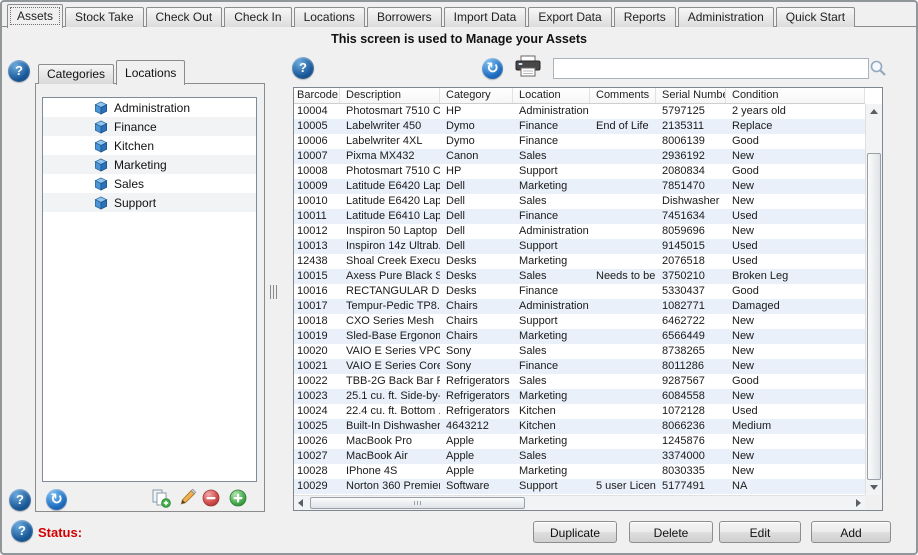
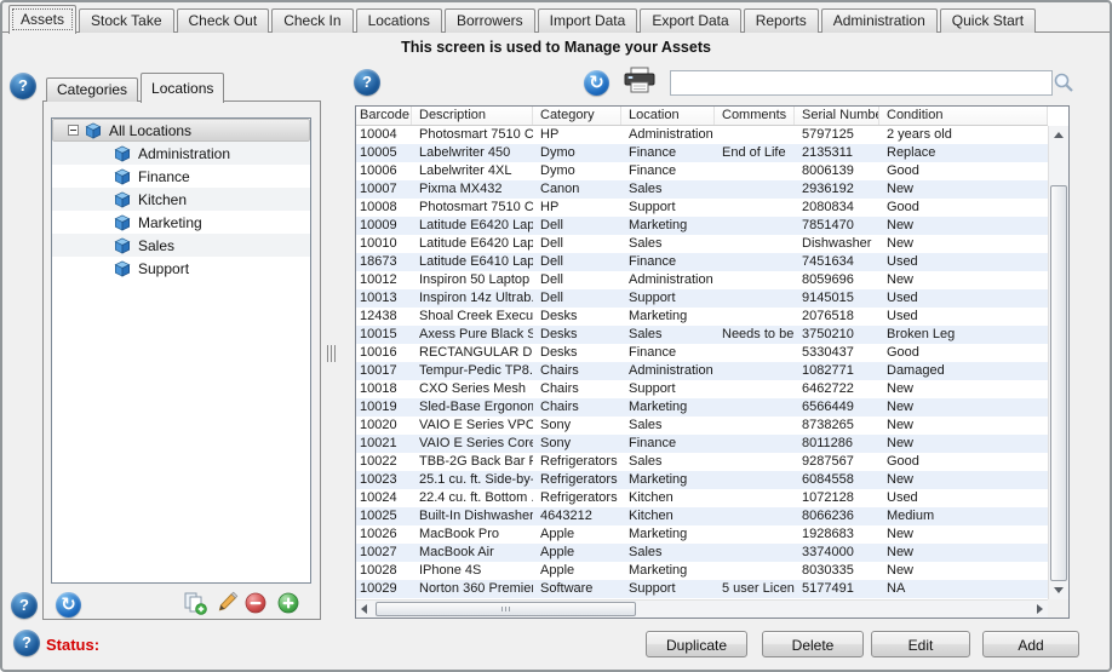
  Assets
  Stock Take
  Check Out
  Check In
  Locations
  Borrowers
  Import Data
  Export Data
  Reports
  Administration
  Quick Start
  This screen is used to Manage your Assets
  ?
  ?
  ?
  ?
  Categories
  Locations
+ All Locations
  Administration
  Finance
  Kitchen
  Marketing
  Sales
  Support
  ↻
  ↻
  Barcode
  Description
  Category
  Location
  Comments
  Serial Numbe
  Condition
  10004
  Photosmart 7510 C
  HP
  Administration
  5797125
  2 years old
  10005
  Labelwriter 450
  Dymo
  Finance
  End of Life
  2135311
  Replace
  10006
  Labelwriter 4XL
  Dymo
  Finance
  8006139
  Good
  10007
  Pixma MX432
  Canon
  Sales
  2936192
  New
  10008
  Photosmart 7510 C
  HP
  Support
  2080834
  Good
  10009
  Latitude E6420 Lap
  Dell
  Marketing
  7851470
  New
  10010
  Latitude E6420 Lap
  Dell
  Sales
  Dishwasher
  New
- 10011
+ 18673
  Latitude E6410 Lap
  Dell
  Finance
  7451634
  Used
  10012
  Inspiron 50 Laptop
  Dell
  Administration
  8059696
  New
  10013
  Inspiron 14z Ultrab.
  Dell
  Support
  9145015
  Used
  12438
  Shoal Creek Execu
  Desks
  Marketing
  2076518
  Used
  10015
  Axess Pure Black S
  Desks
  Sales
  Needs to be
  3750210
  Broken Leg
  10016
  RECTANGULAR D
  Desks
  Finance
  5330437
  Good
  10017
  Tempur-Pedic TP8.
  Chairs
  Administration
  1082771
  Damaged
  10018
  CXO Series Mesh
  Chairs
  Support
  6462722
  New
  10019
  Sled-Base Ergonom
  Chairs
  Marketing
  6566449
  New
  10020
  VAIO E Series VPC
  Sony
  Sales
  8738265
  New
  10021
  VAIO E Series Core
  Sony
  Finance
  8011286
  New
  10022
  TBB-2G Back Bar
  Refrigerators
  Sales
  9287567
  Good
  10023
  25.1 cu. ft. Side-by-
  Refrigerators
  Marketing
  6084558
  New
  10024
  22.4 cu. ft. Bottom .
  Refrigerators
  Kitchen
  1072128
  Used
  10025
  Built-In Dishwasher
  4643212
  Kitchen
  8066236
  Medium
  10026
  MacBook Pro
  Apple
  Marketing
- 1245876
+ 1928683
  New
  10027
  MacBook Air
  Apple
  Sales
  3374000
  New
  10028
  IPhone 4S
  Apple
  Marketing
  8030335
  New
  10029
  Norton 360 Premie
  Software
  Support
  5 user Licen
  5177491
  NA
  Status:
  Duplicate
  Delete
  Edit
  Add
